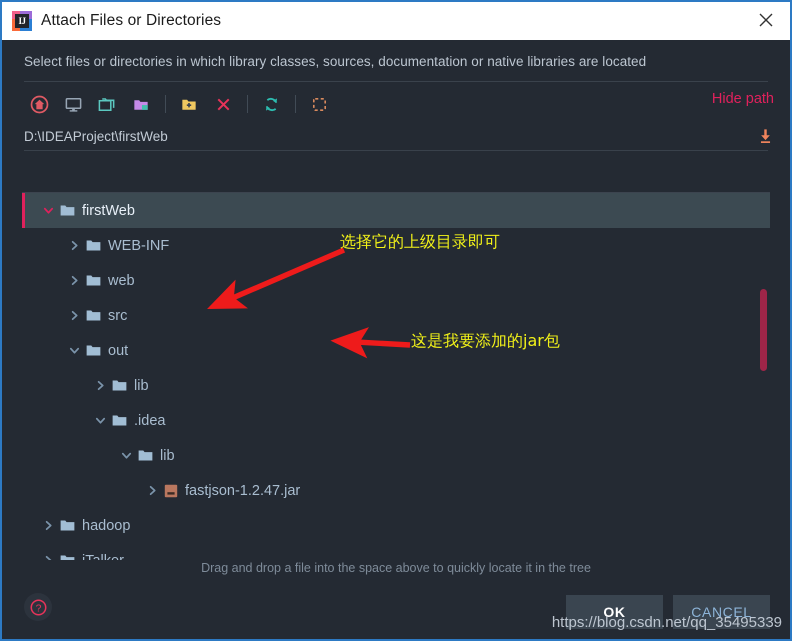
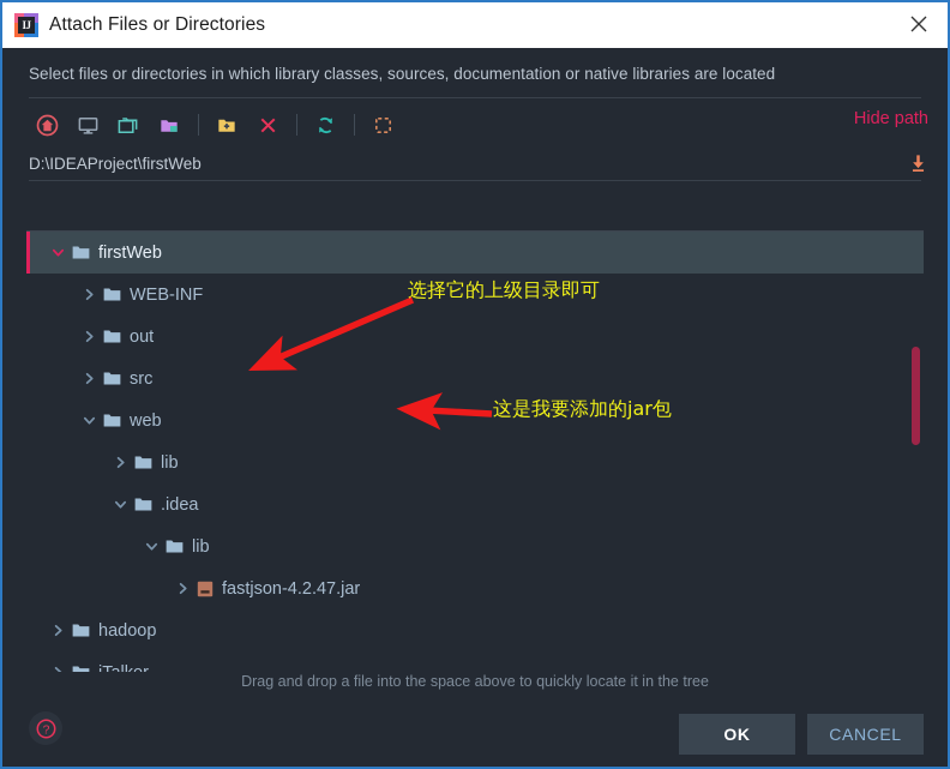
  IJ
  Attach Files or Directories
  Select files or directories in which library classes, sources, documentation or native libraries are located
  Hide path
  D:\IDEAProject\firstWeb
  firstWeb
  WEB-INF
- web
+ out
  src
- out
+ web
  lib
  .idea
  lib
- fastjson-1.2.47.jar
+ fastjson-4.2.47.jar
  hadoop
  选择它的上级目录即可
  这是我要添加的jar包
  Drag and drop a file into the space above to quickly locate it in the tree
  ?
  OK
  CANCEL
- https://blog.csdn.net/qq_35495339
